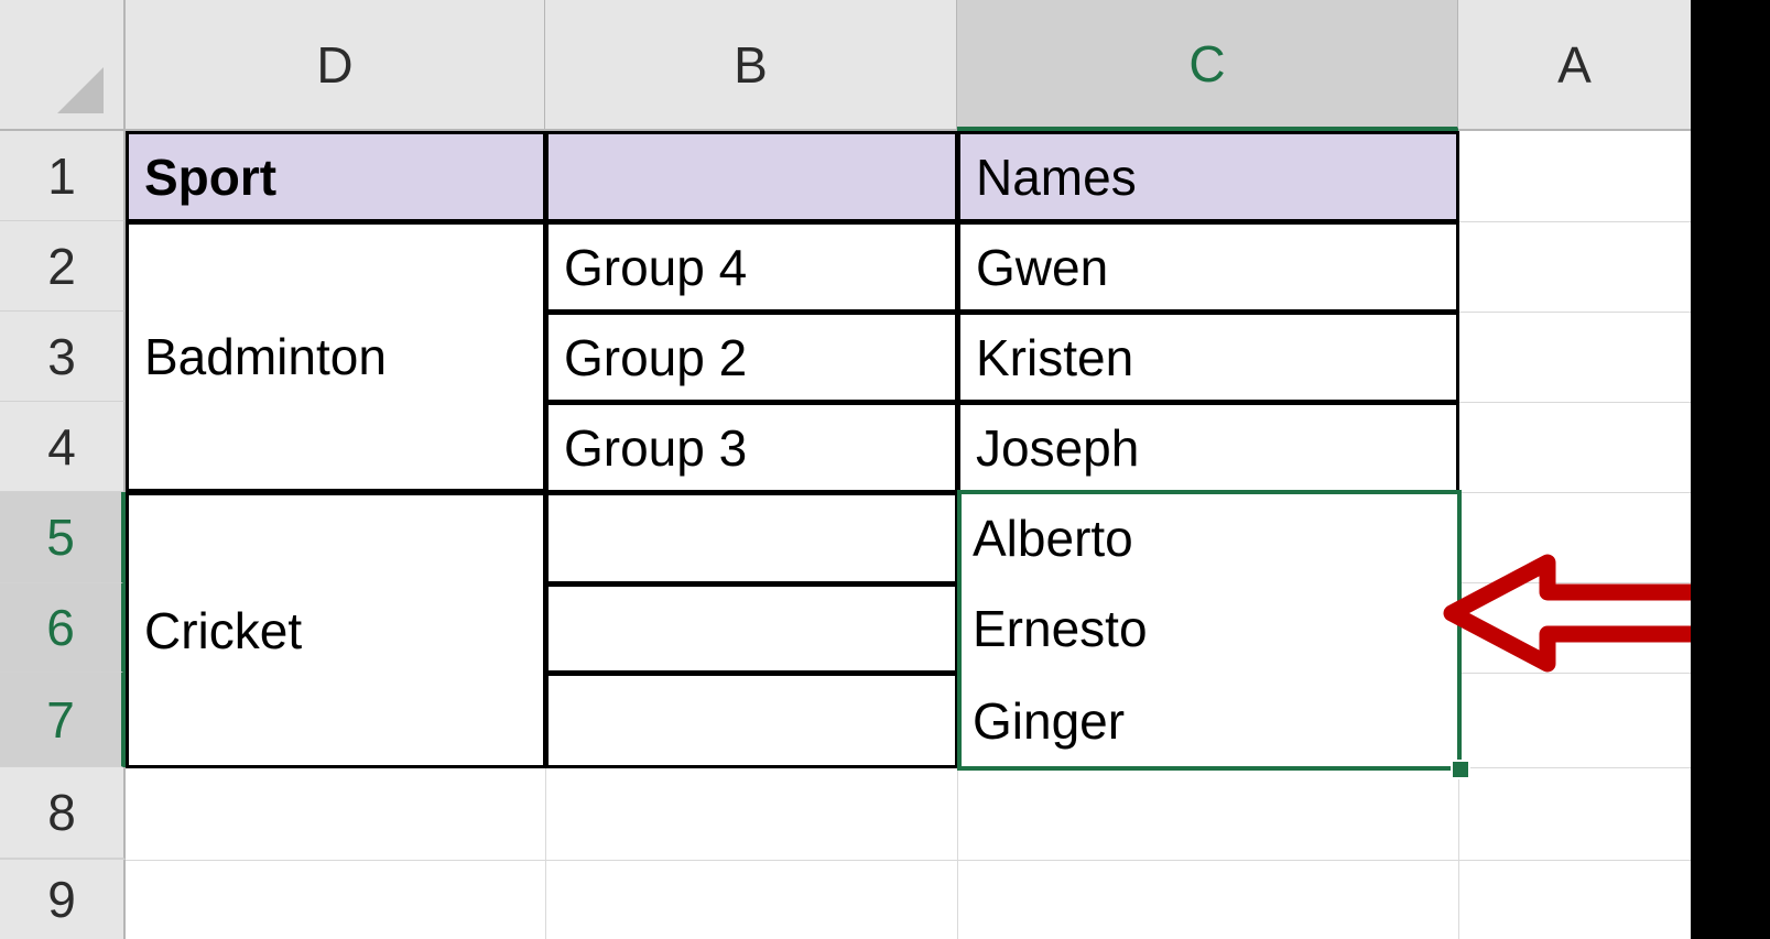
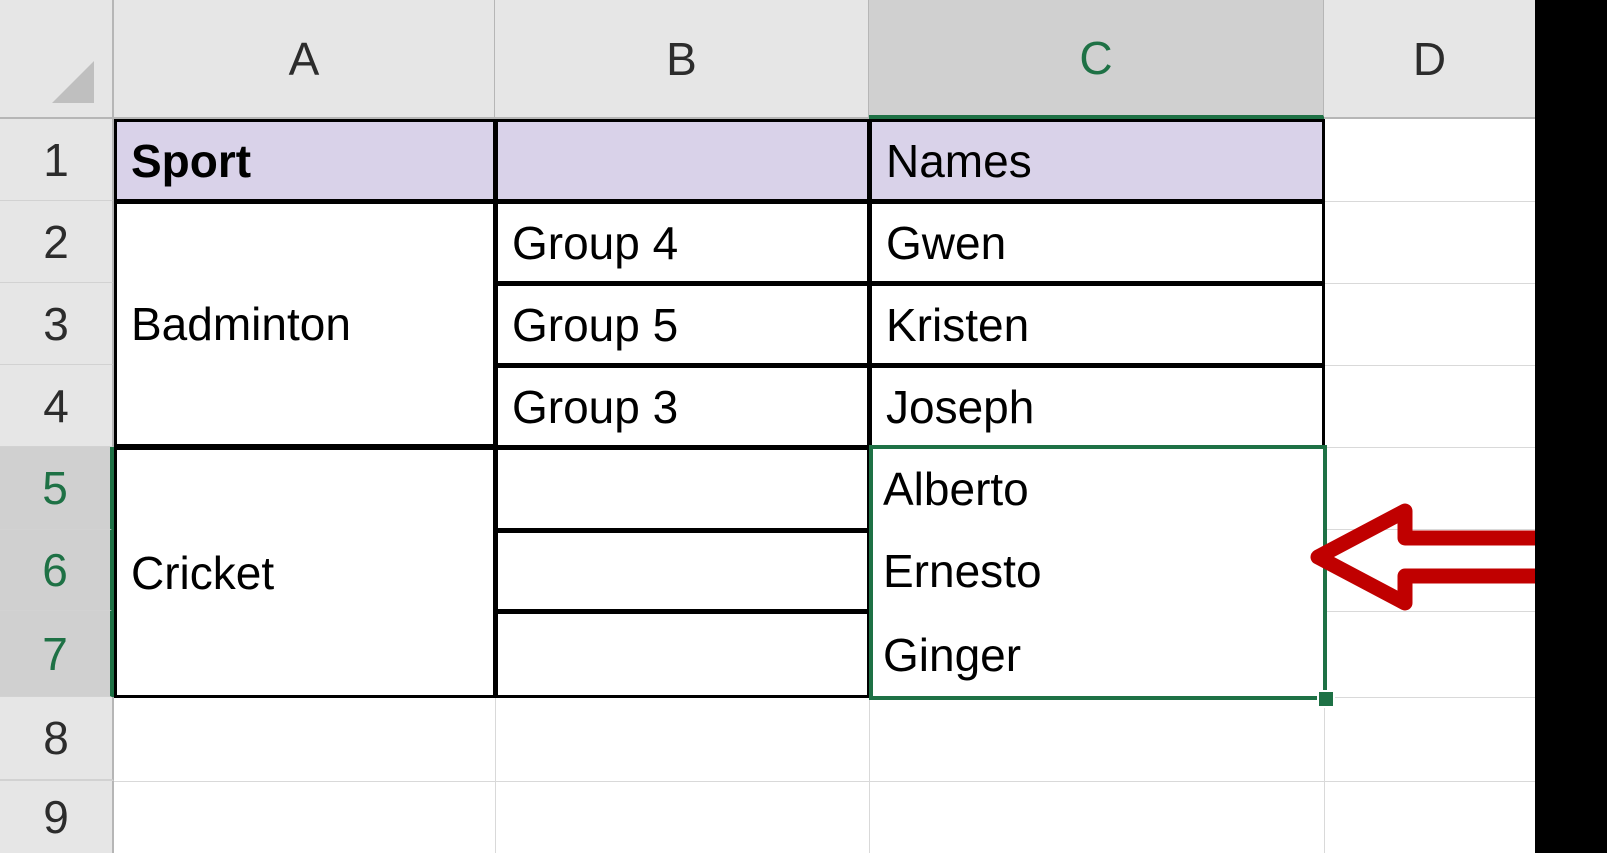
  Sport
  Names
  Badminton
  Group 4
- Group 2
+ Group 5
  Group 3
  Gwen
  Kristen
  Joseph
  Cricket
  Alberto
  Ernesto
  Ginger
- D
+ A
  B
  C
- A
+ D
  1
  2
  3
  4
  5
  6
  7
  8
  9
